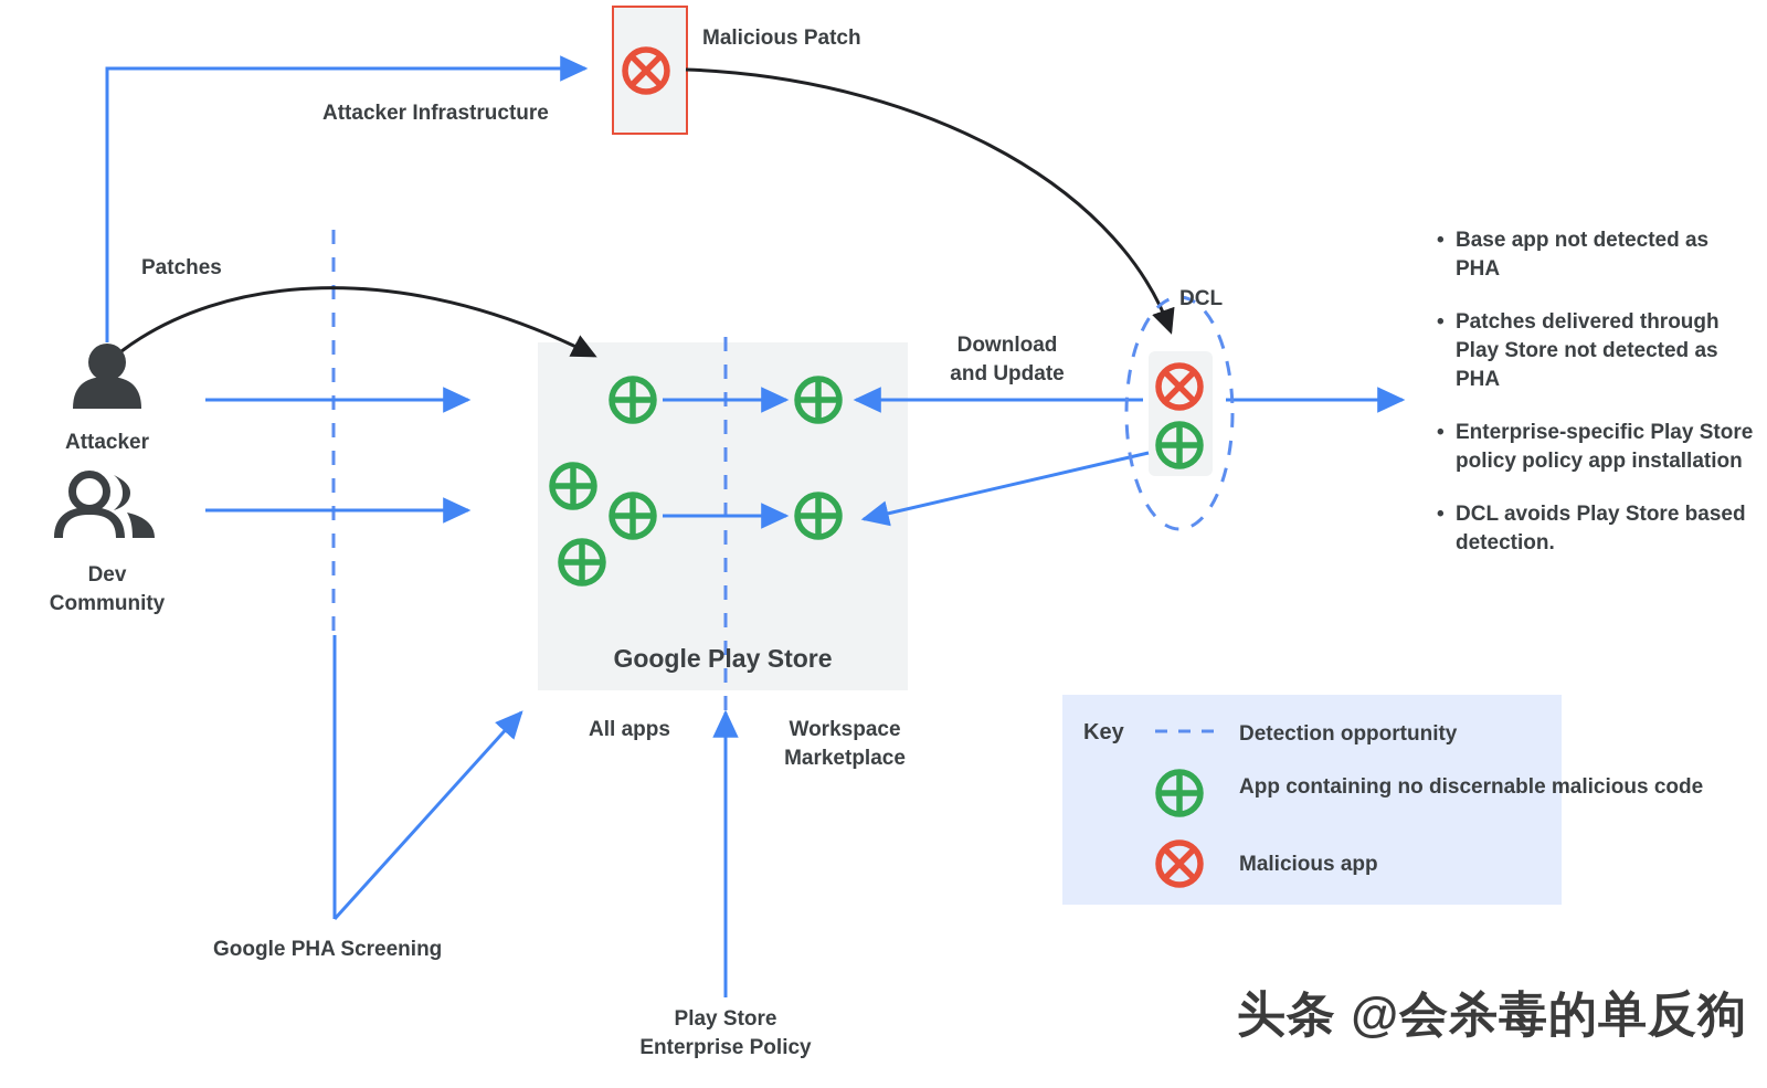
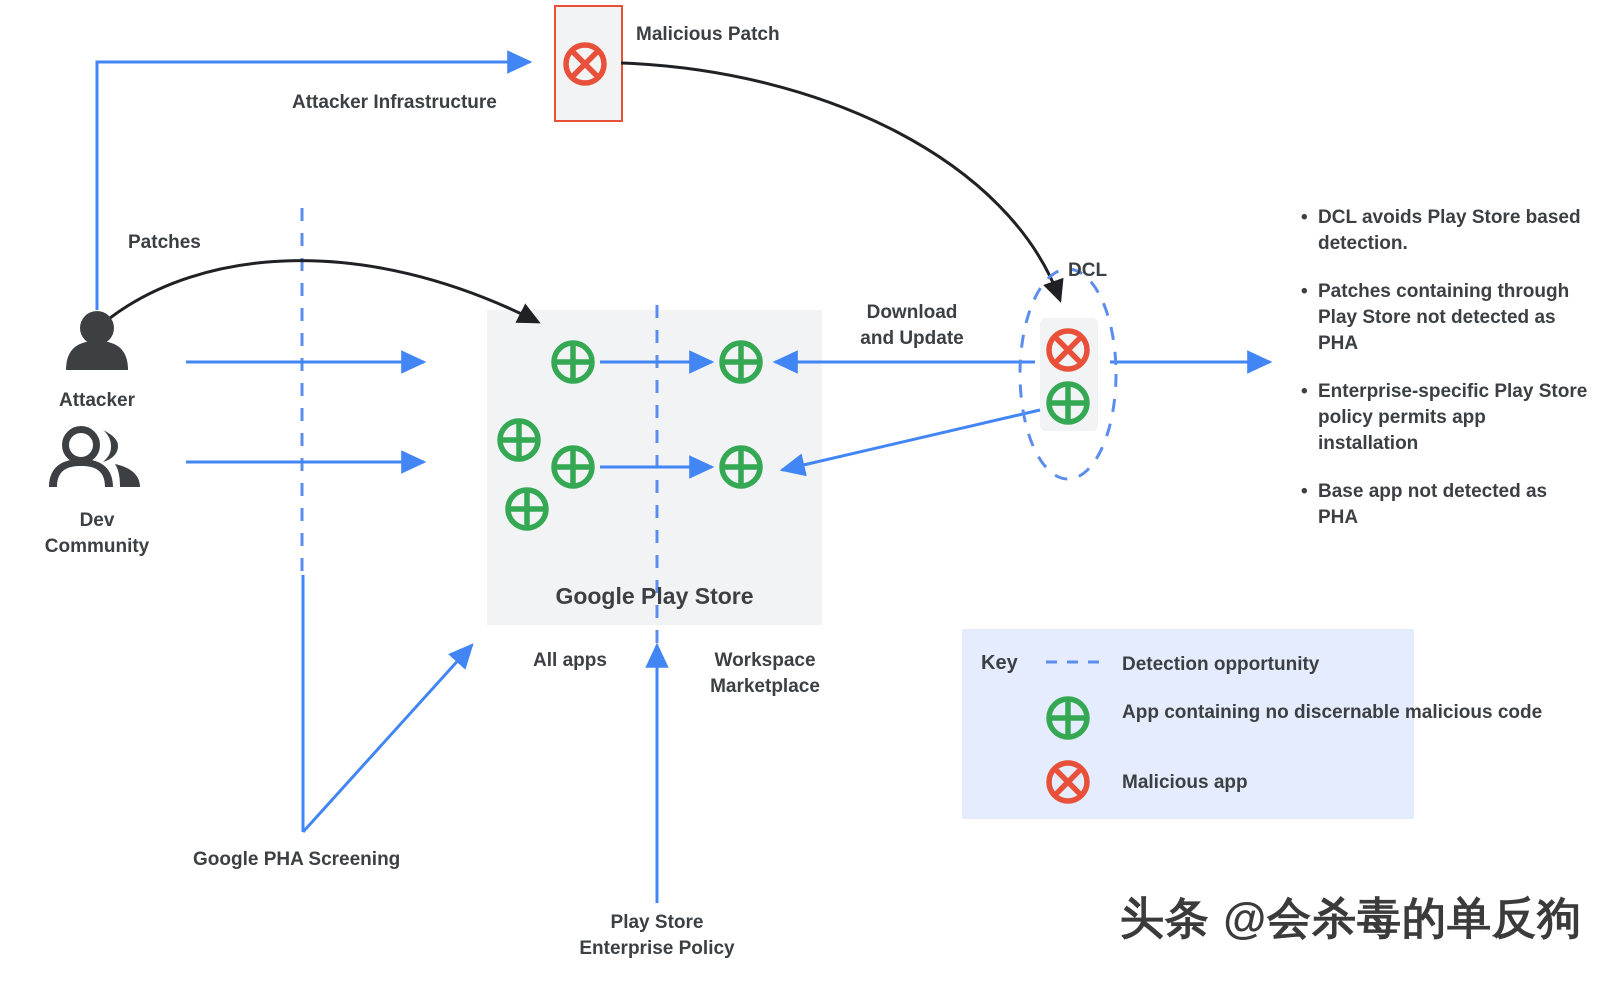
  Malicious Patch
  Attacker Infrastructure
  Patches
  Attacker
  Dev
  Community
  Google Play Store
  All apps
  Workspace
  Marketplace
  Download
  and Update
  DCL
  Google PHA Screening
  Play Store
  Enterprise Policy
- Base app not detected as PHA
+ DCL avoids Play Store based detection.
- Patches delivered through Play Store not detected as PHA
+ Patches containing through Play Store not detected as PHA
- Enterprise-specific Play Store policy policy app installation
+ Enterprise-specific Play Store policy permits app installation
- DCL avoids Play Store based detection.
+ Base app not detected as PHA
  Key
  Detection opportunity
  App containing no discernable malicious code
  Malicious app
  头条 @会杀毒的单反狗
